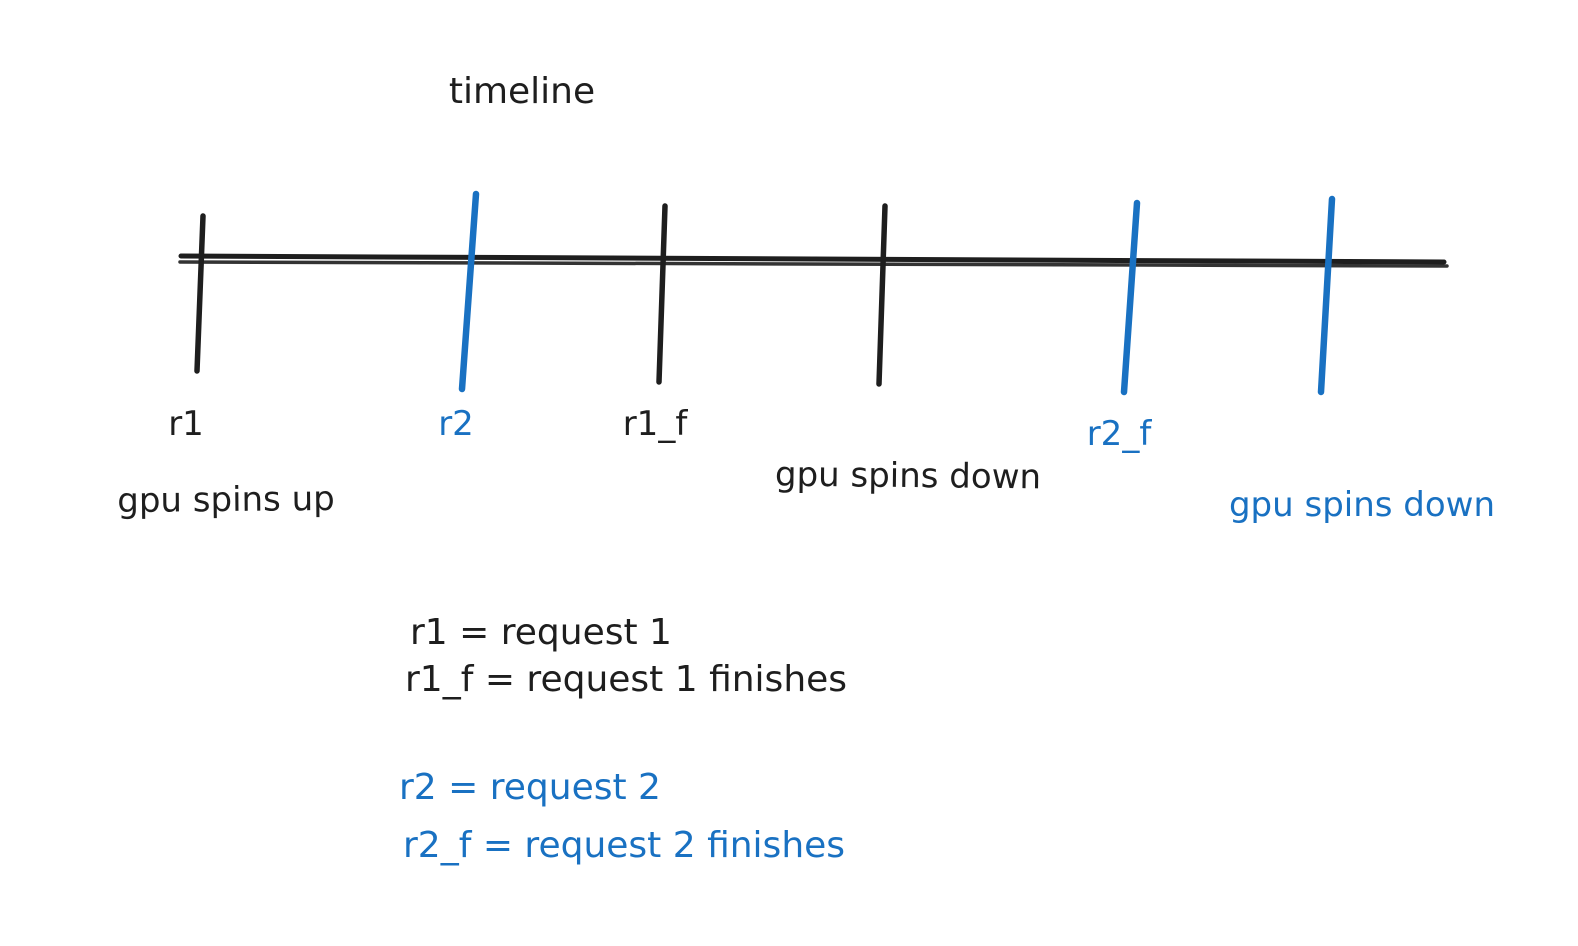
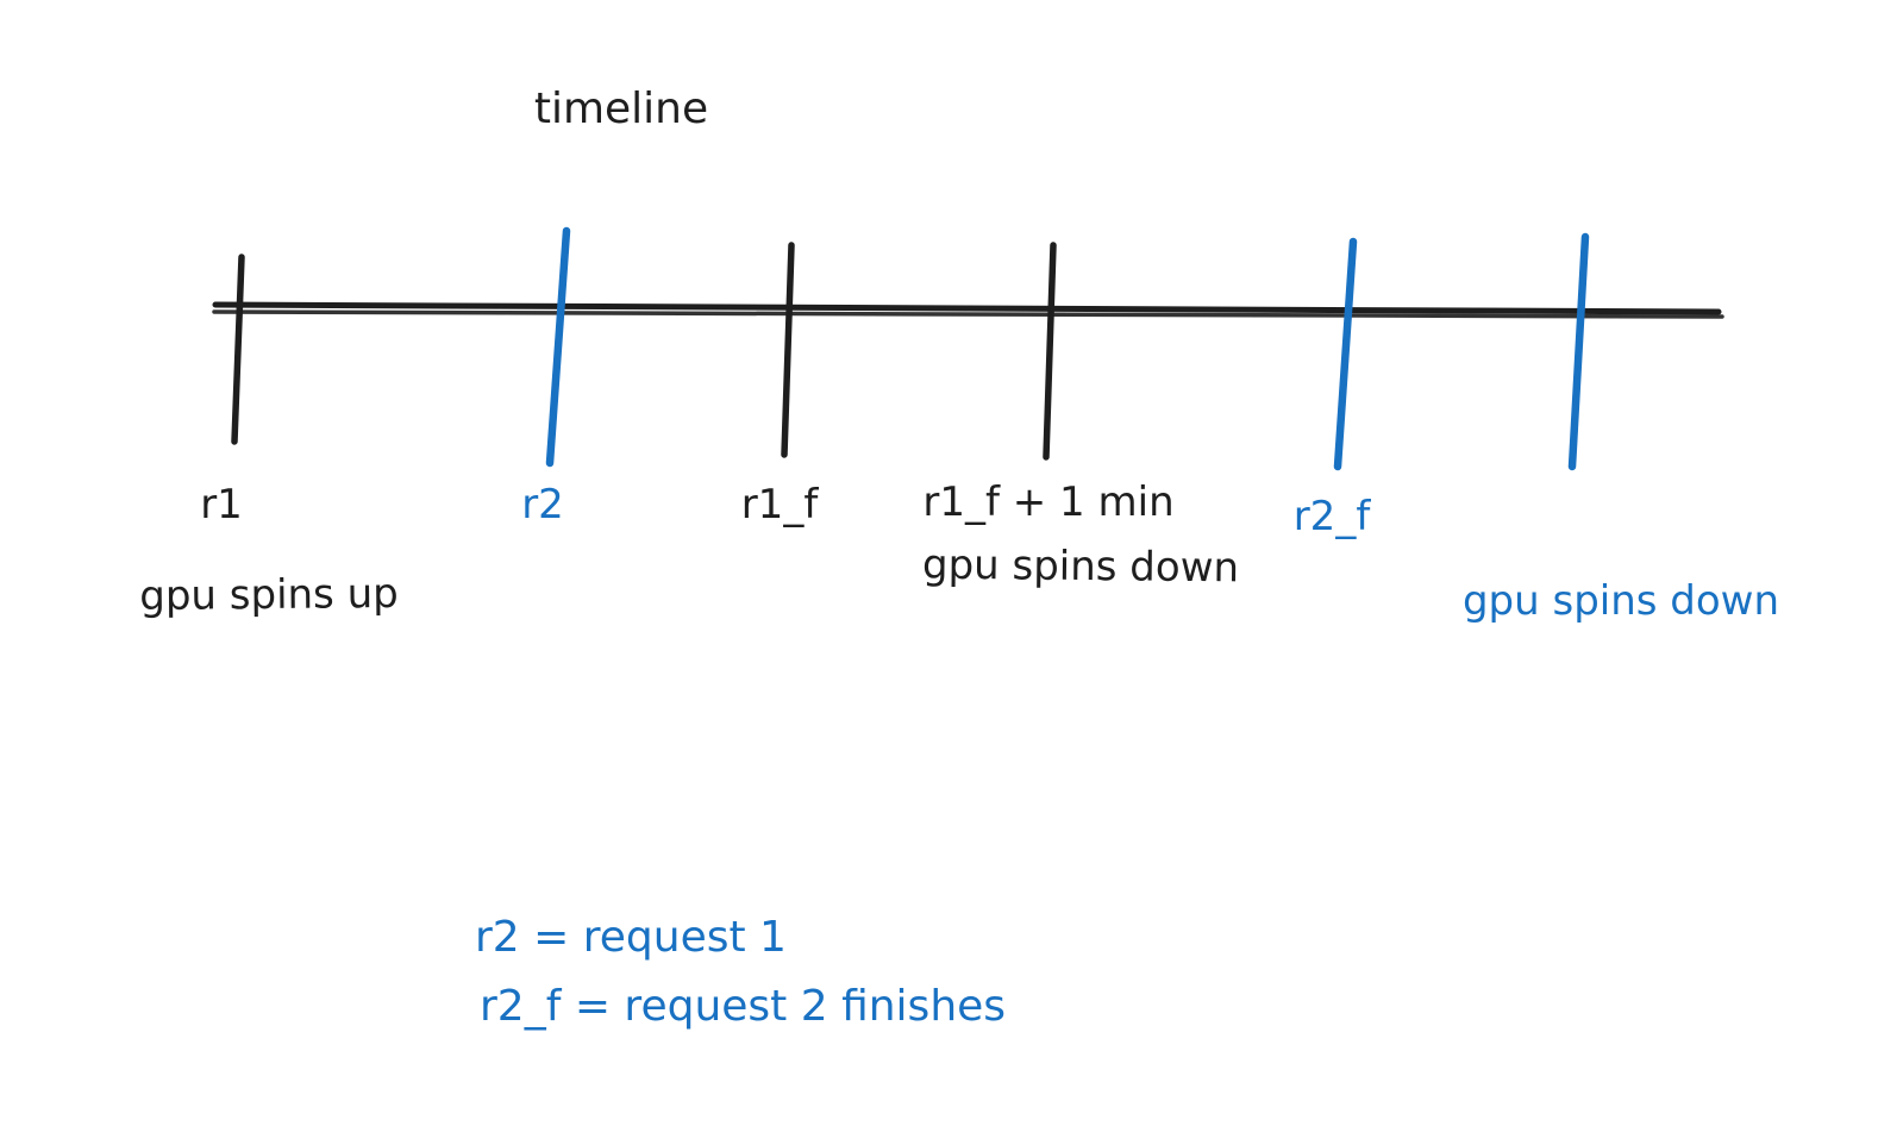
  timeline
  r1
  r2
  r1_f
+ r1_f + 1 min
  r2_f
  gpu spins up
  gpu spins down
  gpu spins down
- r1 = request 1
- r1_f = request 1 finishes
- r2 = request 2
+ r2 = request 1
  r2_f = request 2 finishes
